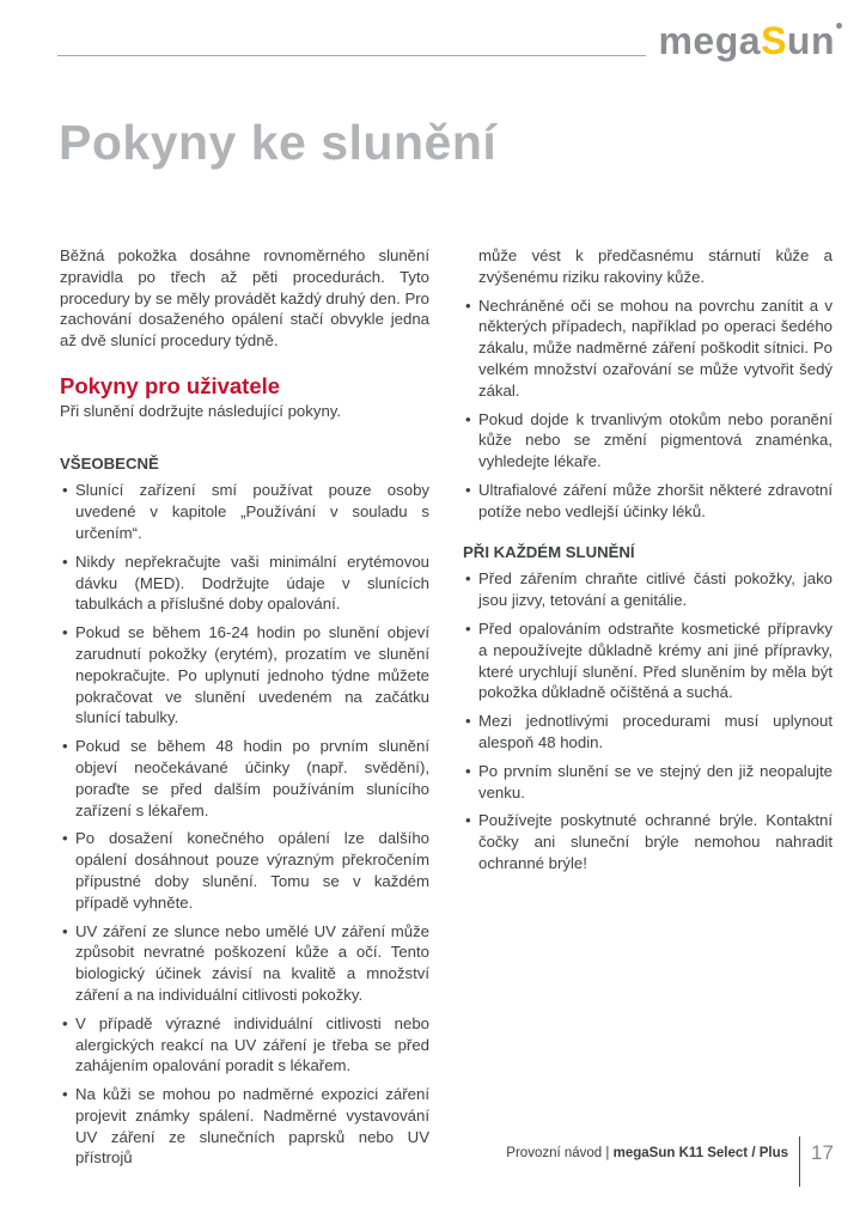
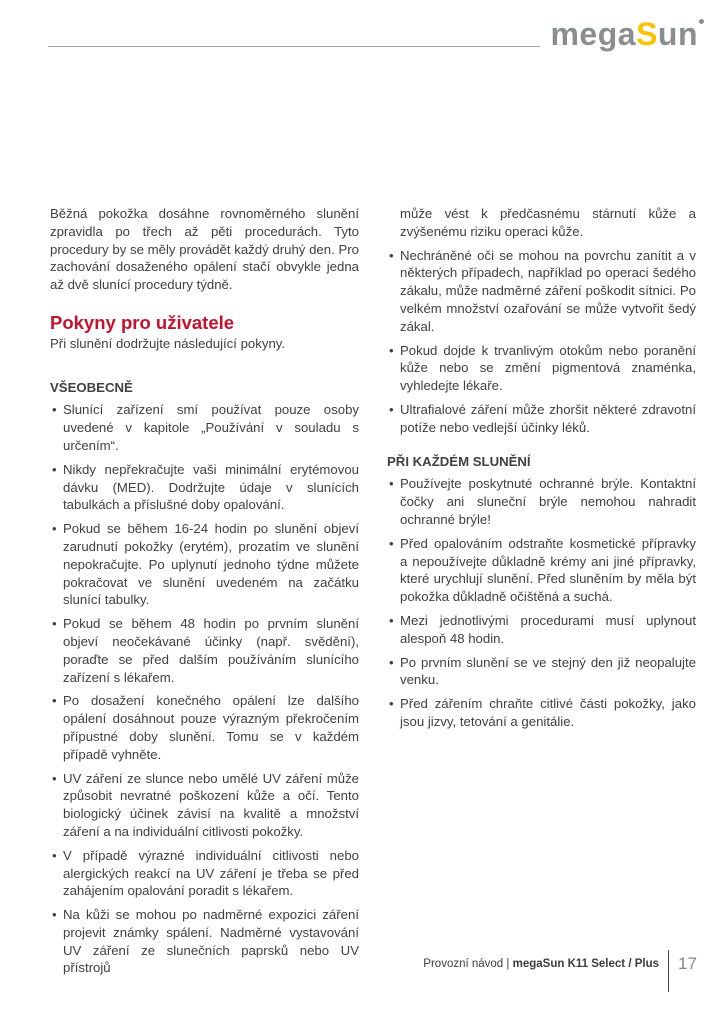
  megaSun
- Pokyny ke slunění
  Běžná pokožka dosáhne rovnoměrného slunění zpravidla po třech až pěti procedurách. Tyto procedury by se měly provádět každý druhý den. Pro zachování dosaženého opálení stačí obvykle jedna až dvě slunící procedury týdně.
  Pokyny pro uživatele
  Při slunění dodržujte následující pokyny.
  VŠEOBECNĚ
  •
  Slunící zařízení smí používat pouze osoby uvedené v kapitole „Používání v souladu s určením“.
  •
  Nikdy nepřekračujte vaši minimální erytémovou dávku (MED). Dodržujte údaje v slunících tabulkách a příslušné doby opalování.
  •
  Pokud se během 16-24 hodin po slunění objeví zarudnutí pokožky (erytém), prozatím ve slunění nepokračujte. Po uplynutí jednoho týdne můžete pokračovat ve slunění uvedeném na začátku slunící tabulky.
  •
  Pokud se během 48 hodin po prvním slunění objeví neočekávané účinky (např. svědění), poraďte se před dalším používáním slunícího zařízení s lékařem.
  •
  Po dosažení konečného opálení lze dalšího opálení dosáhnout pouze výrazným překročením přípustné doby slunění. Tomu se v každém případě vyhněte.
  •
  UV záření ze slunce nebo umělé UV záření může způsobit nevratné poškození kůže a očí. Tento biologický účinek závisí na kvalitě a množství záření a na individuální citlivosti pokožky.
  •
  V případě výrazné individuální citlivosti nebo alergických reakcí na UV záření je třeba se před zahájením opalování poradit s lékařem.
  •
  Na kůži se mohou po nadměrné expozici záření projevit známky spálení. Nadměrné vystavování UV záření ze slunečních paprsků nebo UV přístrojů
- může vést k předčasnému stárnutí kůže a zvýšenému riziku rakoviny kůže.
+ může vést k předčasnému stárnutí kůže a zvýšenému riziku operaci kůže.
  •
  Nechráněné oči se mohou na povrchu zanítit a v některých případech, například po operaci šedého zákalu, může nadměrné záření poškodit sítnici. Po velkém množství ozařování se může vytvořit šedý zákal.
  •
  Pokud dojde k trvanlivým otokům nebo poranění kůže nebo se změní pigmentová znaménka, vyhledejte lékaře.
  •
  Ultrafialové záření může zhoršit některé zdravotní potíže nebo vedlejší účinky léků.
  PŘI KAŽDÉM SLUNĚNÍ
  •
- Před zářením chraňte citlivé části pokožky, jako jsou jizvy, tetování a genitálie.
+ Používejte poskytnuté ochranné brýle. Kontaktní čočky ani sluneční brýle nemohou nahradit ochranné brýle!
  •
  Před opalováním odstraňte kosmetické přípravky a nepoužívejte důkladně krémy ani jiné přípravky, které urychlují slunění. Před sluněním by měla být pokožka důkladně očištěná a suchá.
  •
  Mezi jednotlivými procedurami musí uplynout alespoň 48 hodin.
  •
  Po prvním slunění se ve stejný den již neopalujte venku.
  •
- Používejte poskytnuté ochranné brýle. Kontaktní čočky ani sluneční brýle nemohou nahradit ochranné brýle!
+ Před zářením chraňte citlivé části pokožky, jako jsou jizvy, tetování a genitálie.
  Provozní návod | megaSun K11 Select / Plus
  17
